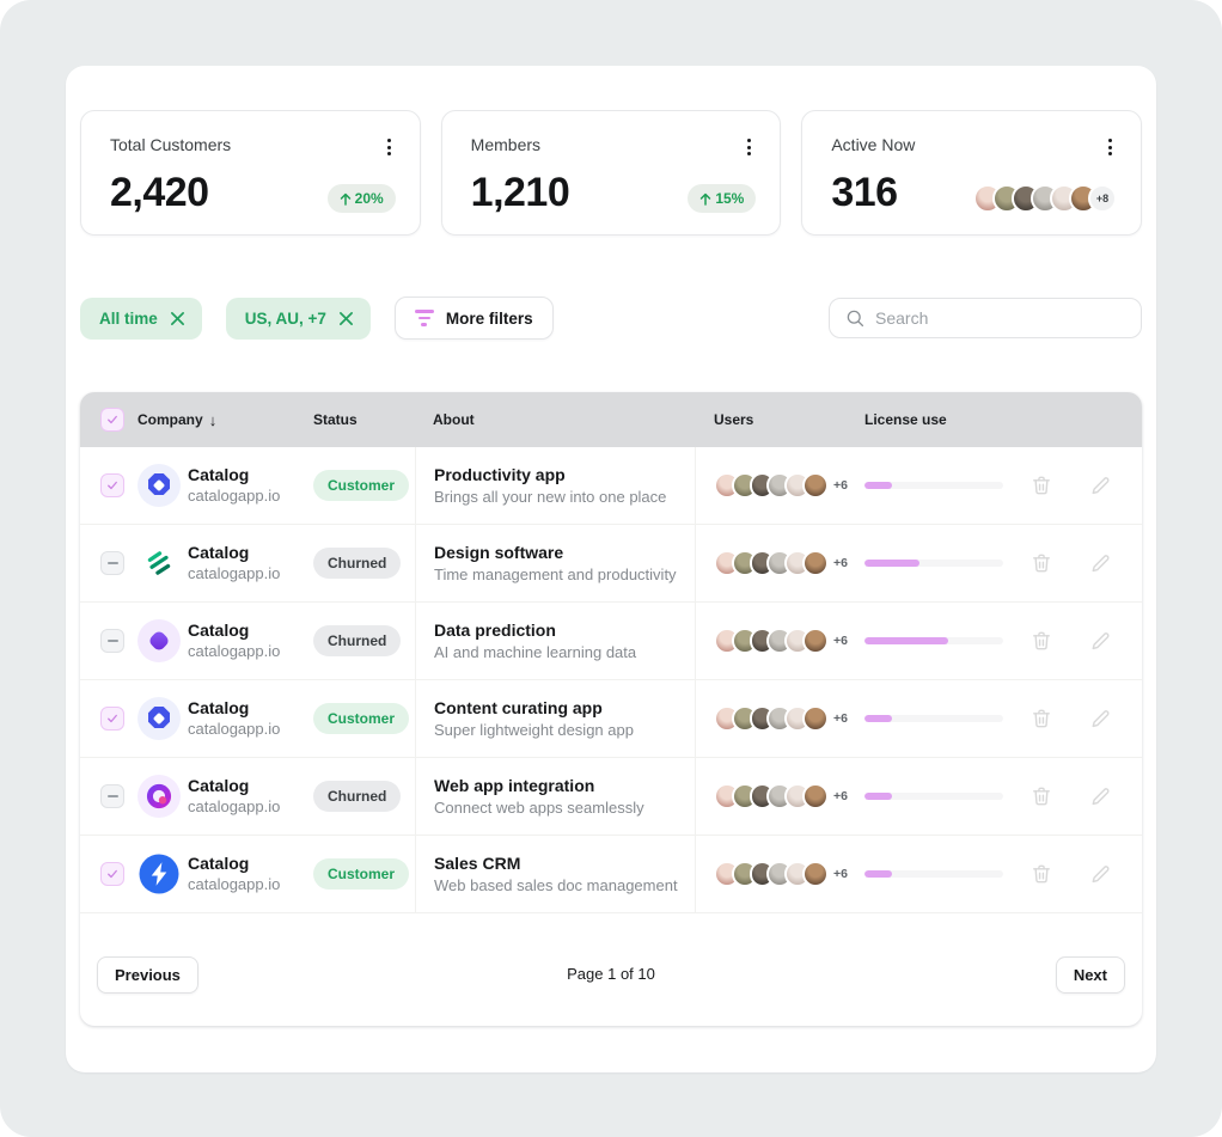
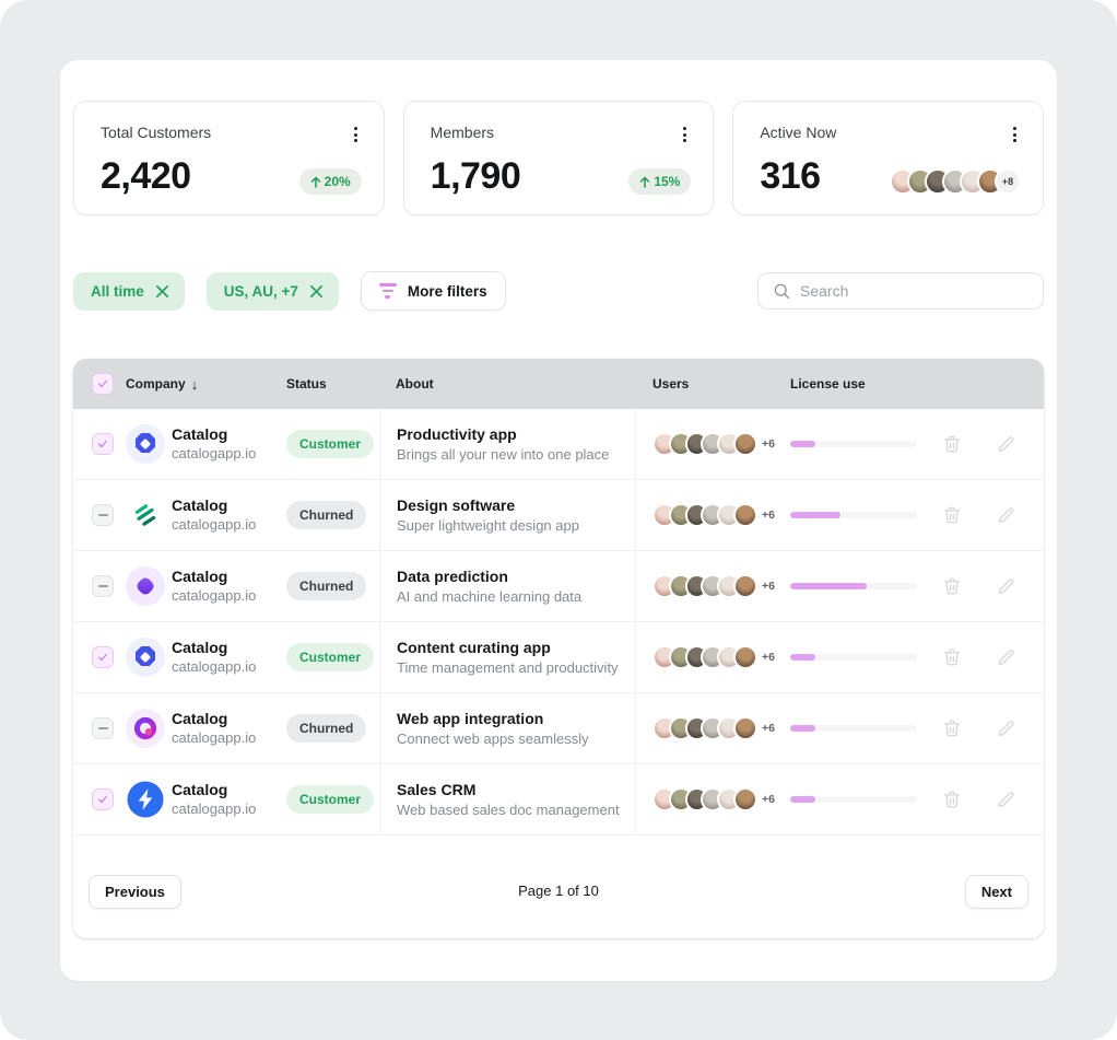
  Total Customers
  2,420
  20%
  Members
- 1,210
+ 1,790
  15%
  Active Now
  316
  +8
  All time
  US, AU, +7
  More filters
  Search
  Company
  ↓
  Status
  About
  Users
  License use
  Catalog
  catalogapp.io
  Customer
  Productivity app
  Brings all your new into one place
  +6
  Catalog
  catalogapp.io
  Churned
  Design software
- Time management and productivity
+ Super lightweight design app
  +6
  Catalog
  catalogapp.io
  Churned
  Data prediction
  AI and machine learning data
  +6
  Catalog
  catalogapp.io
  Customer
  Content curating app
- Super lightweight design app
+ Time management and productivity
  +6
  Catalog
  catalogapp.io
  Churned
  Web app integration
  Connect web apps seamlessly
  +6
  Catalog
  catalogapp.io
  Customer
  Sales CRM
  Web based sales doc management
  +6
  Previous
  Page 1 of 10
  Next
